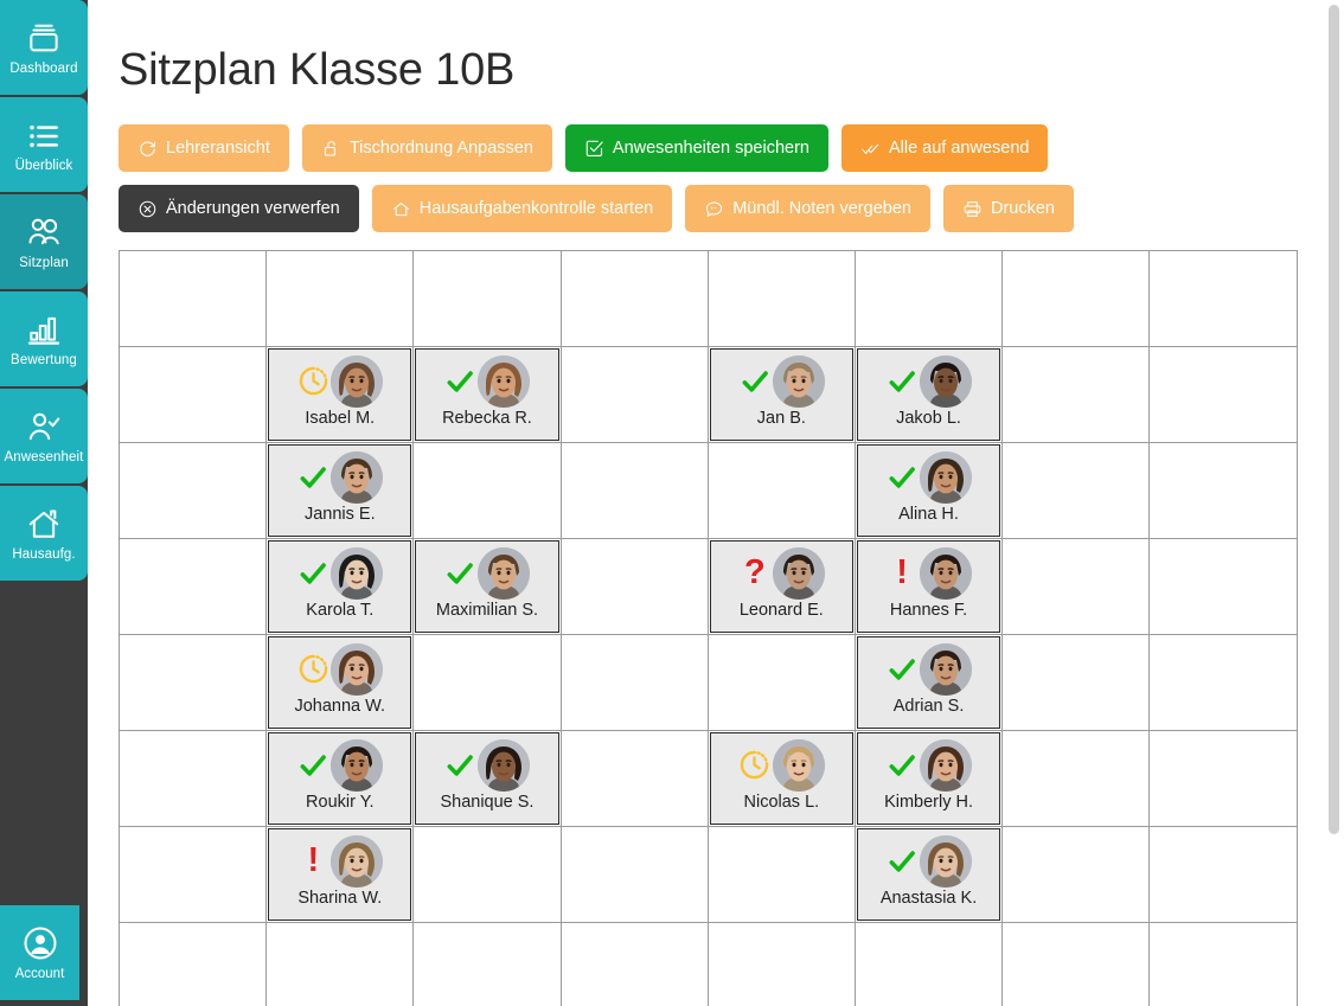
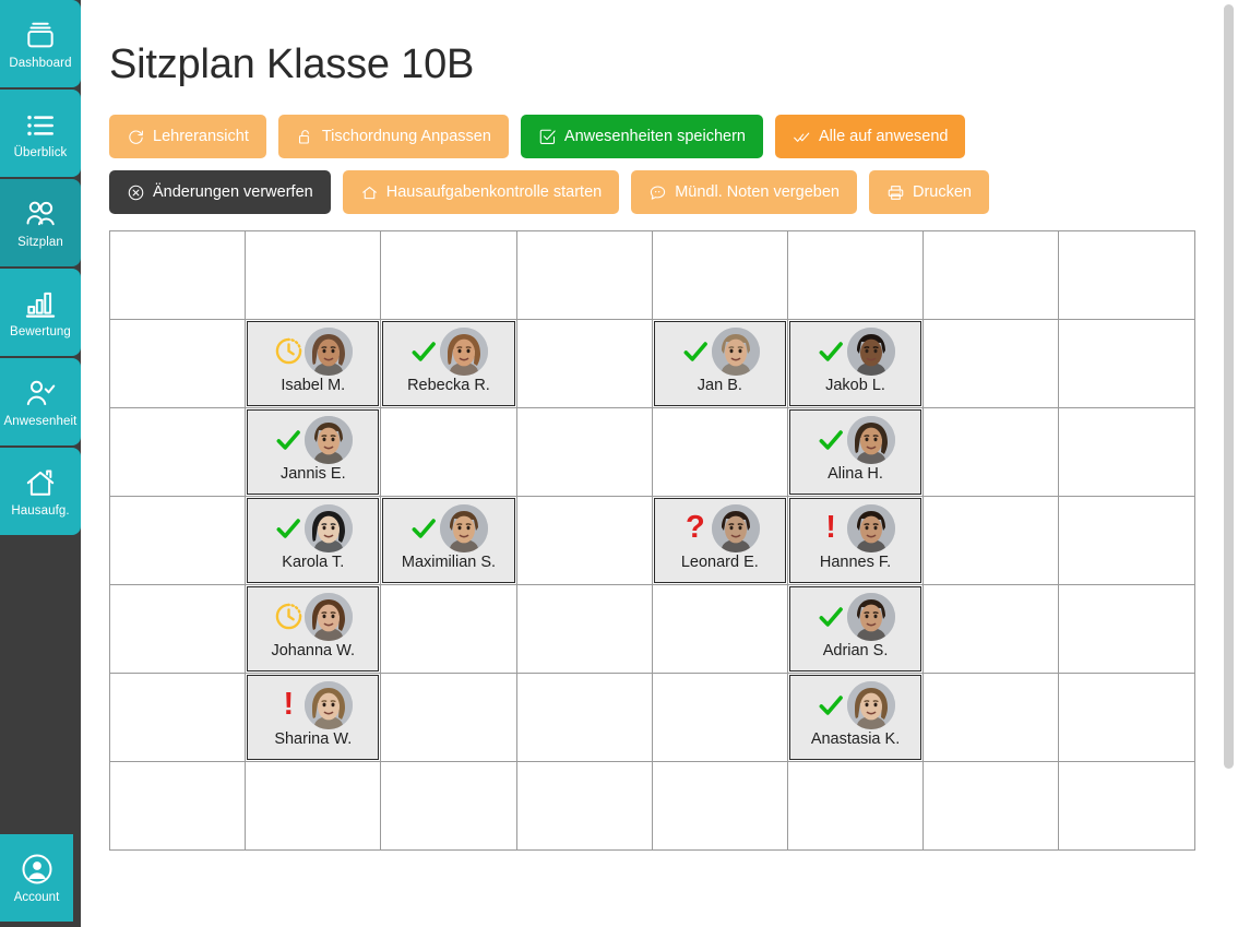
  Dashboard
  Überblick
  Sitzplan
  Bewertung
  Anwesenheit
  Hausaufg.
  Account
  Sitzplan Klasse 10B
  Lehreransicht
  Tischordnung Anpassen
  Anwesenheiten speichern
  Alle auf anwesend
  Änderungen verwerfen
  Hausaufgabenkontrolle starten
  Mündl. Noten vergeben
  Drucken
  Isabel M.
  Rebecka R.
  Jan B.
  Jakob L.
  Jannis E.
  Alina H.
  Karola T.
  Maximilian S.
  ?
  Leonard E.
  !
  Hannes F.
  Johanna W.
  Adrian S.
- Roukir Y.
- Shanique S.
- Nicolas L.
- Kimberly H.
  !
  Sharina W.
  Anastasia K.
